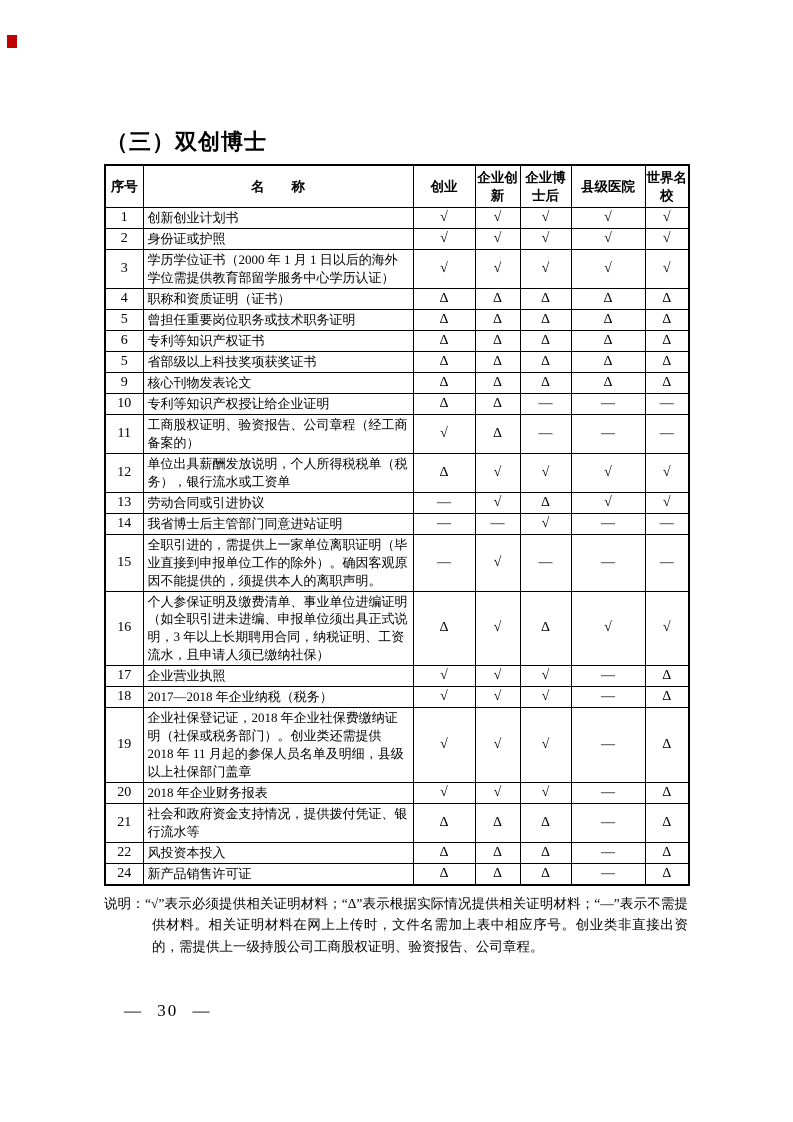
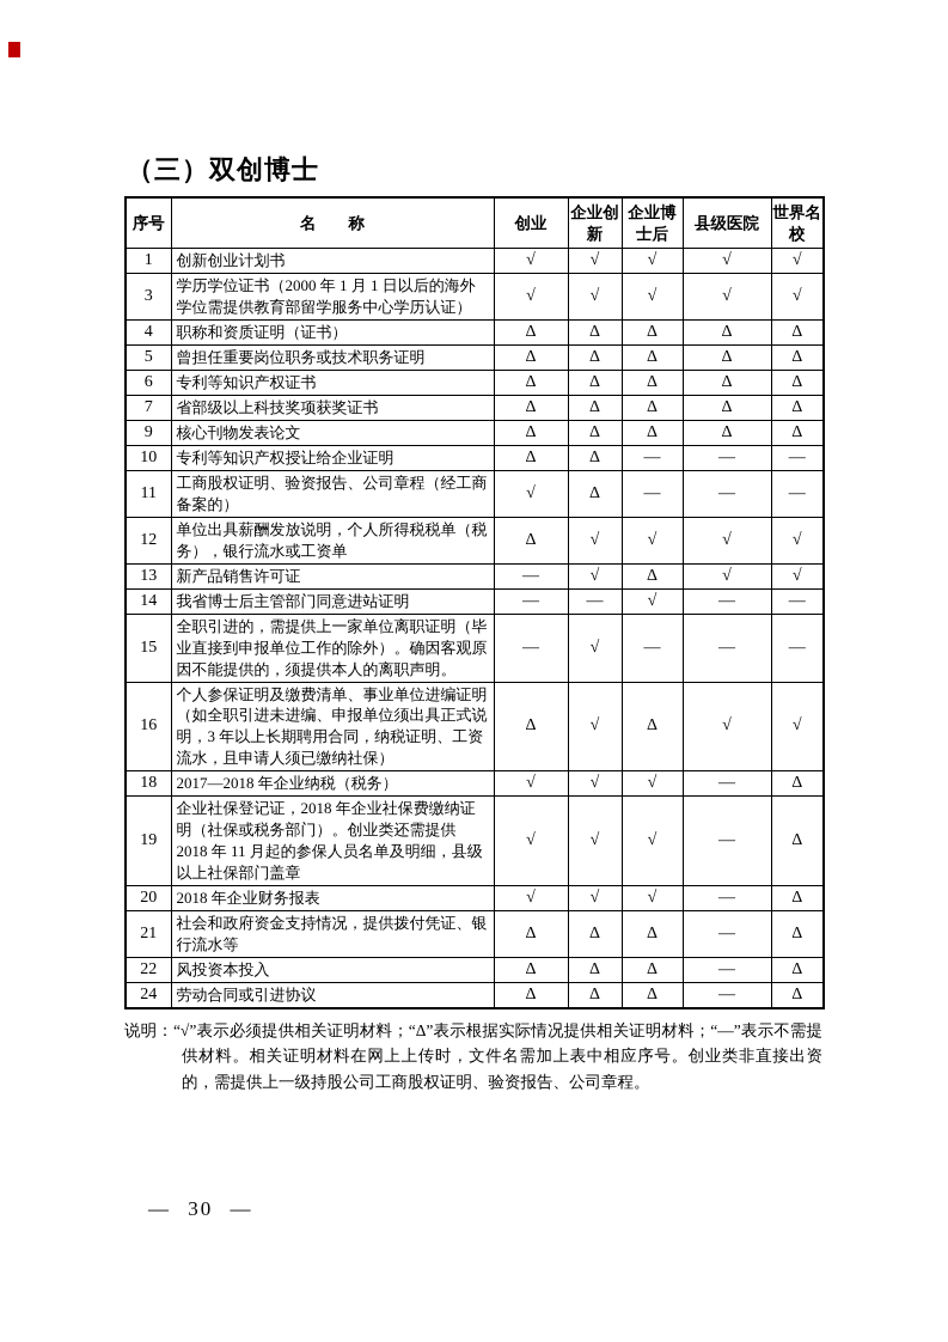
  （三）双创博士
  序号	名 称	创业	企业创新	企业博士后	县级医院	世界名校
  1	创新创业计划书	√	√	√	√	√
- 2	身份证或护照	√	√	√	√	√
  3	学历学位证书（2000 年 1 月 1 日以后的海外学位需提供教育部留学服务中心学历认证）	√	√	√	√	√
  4	职称和资质证明（证书）	Δ	Δ	Δ	Δ	Δ
  5	曾担任重要岗位职务或技术职务证明	Δ	Δ	Δ	Δ	Δ
  6	专利等知识产权证书	Δ	Δ	Δ	Δ	Δ
- 5	省部级以上科技奖项获奖证书	Δ	Δ	Δ	Δ	Δ
+ 7	省部级以上科技奖项获奖证书	Δ	Δ	Δ	Δ	Δ
  9	核心刊物发表论文	Δ	Δ	Δ	Δ	Δ
  10	专利等知识产权授让给企业证明	Δ	Δ	—	—	—
  11	工商股权证明、验资报告、公司章程（经工商备案的）	√	Δ	—	—	—
  12	单位出具薪酬发放说明，个人所得税税单（税务），银行流水或工资单	Δ	√	√	√	√
- 13	劳动合同或引进协议	—	√	Δ	√	√
+ 13	新产品销售许可证	—	√	Δ	√	√
  14	我省博士后主管部门同意进站证明	—	—	√	—	—
  15	全职引进的，需提供上一家单位离职证明（毕业直接到申报单位工作的除外）。确因客观原因不能提供的，须提供本人的离职声明。	—	√	—	—	—
  16	个人参保证明及缴费清单、事业单位进编证明（如全职引进未进编、申报单位须出具正式说明，3 年以上长期聘用合同，纳税证明、工资流水，且申请人须已缴纳社保）	Δ	√	Δ	√	√
- 17	企业营业执照	√	√	√	—	Δ
  18	2017—2018 年企业纳税（税务）	√	√	√	—	Δ
  19	企业社保登记证，2018 年企业社保费缴纳证明（社保或税务部门）。创业类还需提供 2018 年 11 月起的参保人员名单及明细，县级以上社保部门盖章	√	√	√	—	Δ
  20	2018 年企业财务报表	√	√	√	—	Δ
  21	社会和政府资金支持情况，提供拨付凭证、银行流水等	Δ	Δ	Δ	—	Δ
  22	风投资本投入	Δ	Δ	Δ	—	Δ
- 24	新产品销售许可证	Δ	Δ	Δ	—	Δ
+ 24	劳动合同或引进协议	Δ	Δ	Δ	—	Δ
  说明：“√”表示必须提供相关证明材料；“Δ”表示根据实际情况提供相关证明材料；“—”表示不需提供材料。相关证明材料在网上上传时，文件名需加上表中相应序号。创业类非直接出资的，需提供上一级持股公司工商股权证明、验资报告、公司章程。
  — 30 —
